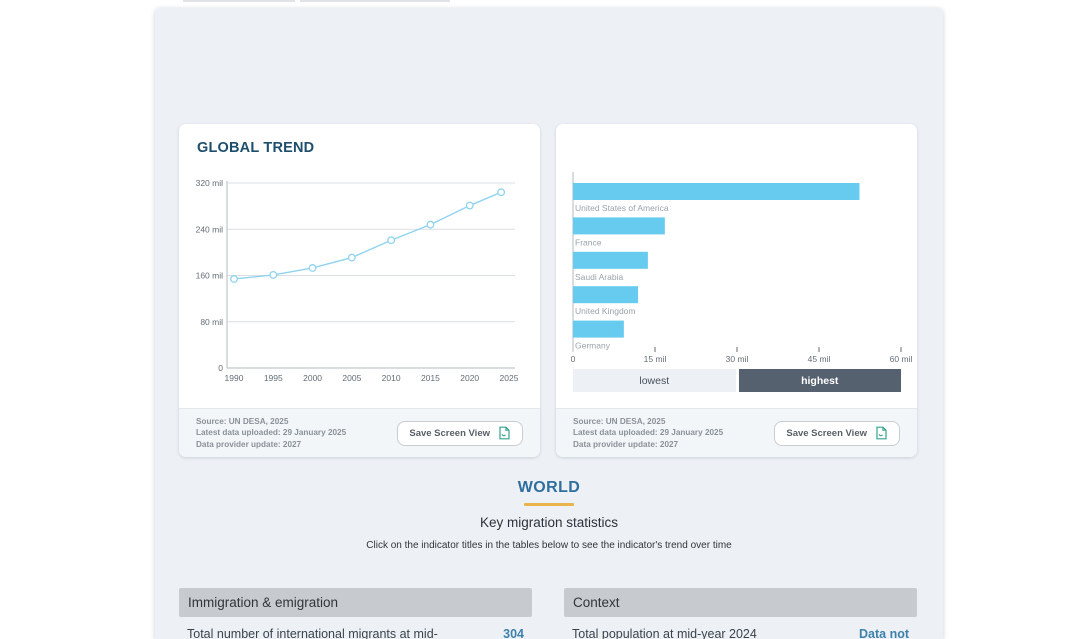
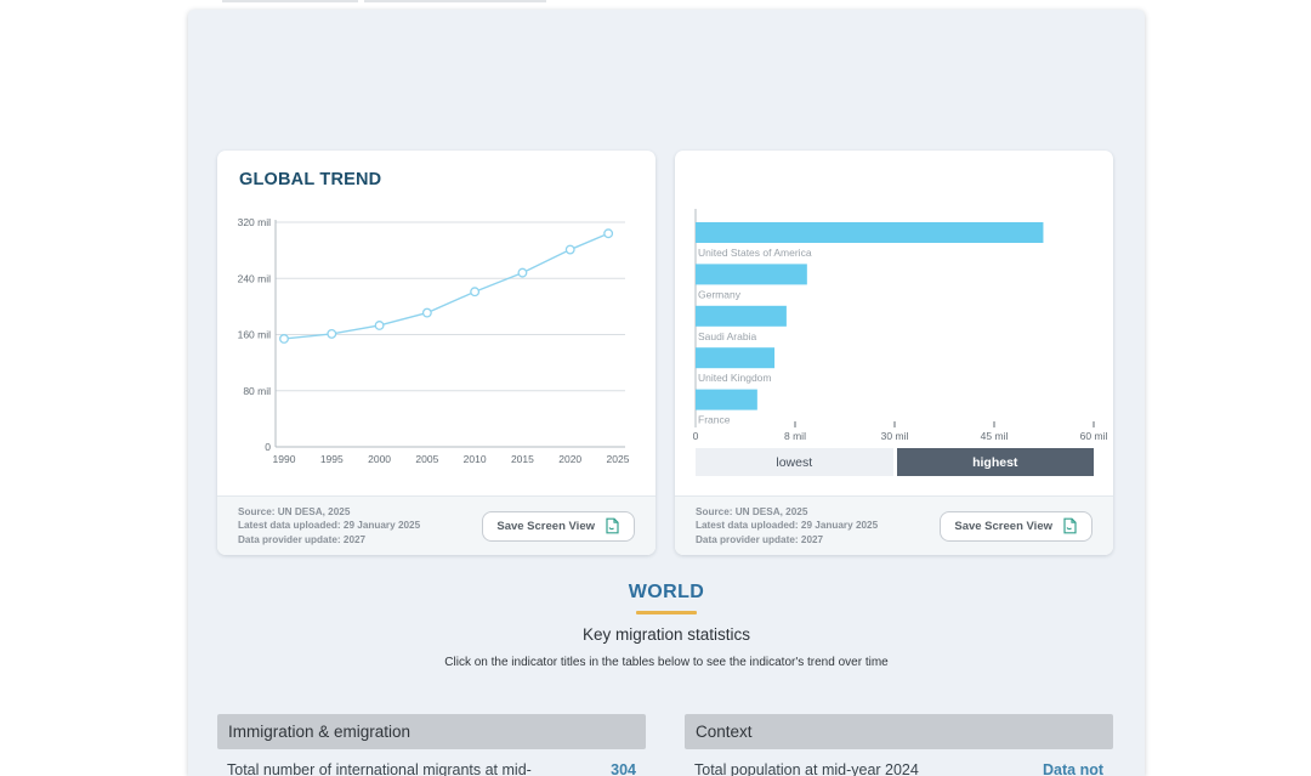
  GLOBAL TREND
  0
  80 mil
  160 mil
  240 mil
  320 mil
  1990
  1995
  2000
  2005
  2010
  2015
  2020
  2025
  Source: UN DESA, 2025
  Latest data uploaded: 29 January 2025
  Data provider update: 2027
  Save Screen View
  United States of America
- France
+ Germany
  Saudi Arabia
  United Kingdom
- Germany
+ France
  0
- 15 mil
+ 8 mil
  30 mil
  45 mil
  60 mil
  lowest
  highest
  Source: UN DESA, 2025
  Latest data uploaded: 29 January 2025
  Data provider update: 2027
  Save Screen View
  WORLD
  Key migration statistics
  Click on the indicator titles in the tables below to see the indicator's trend over time
  Immigration & emigration
  Total number of international migrants at mid-
  Context
  Total population at mid-year 2024
